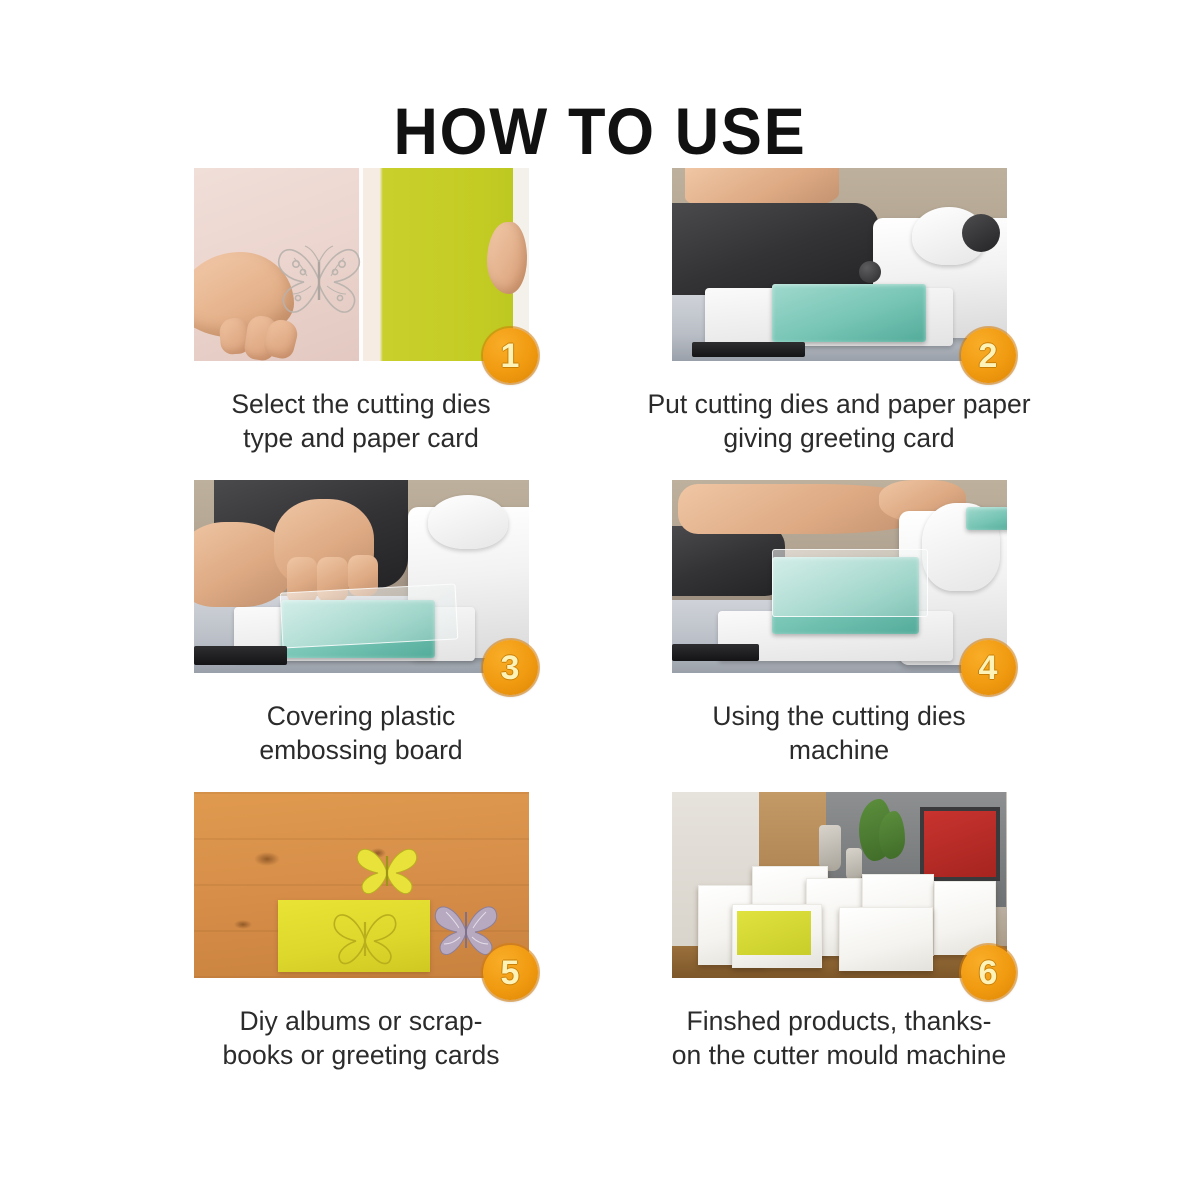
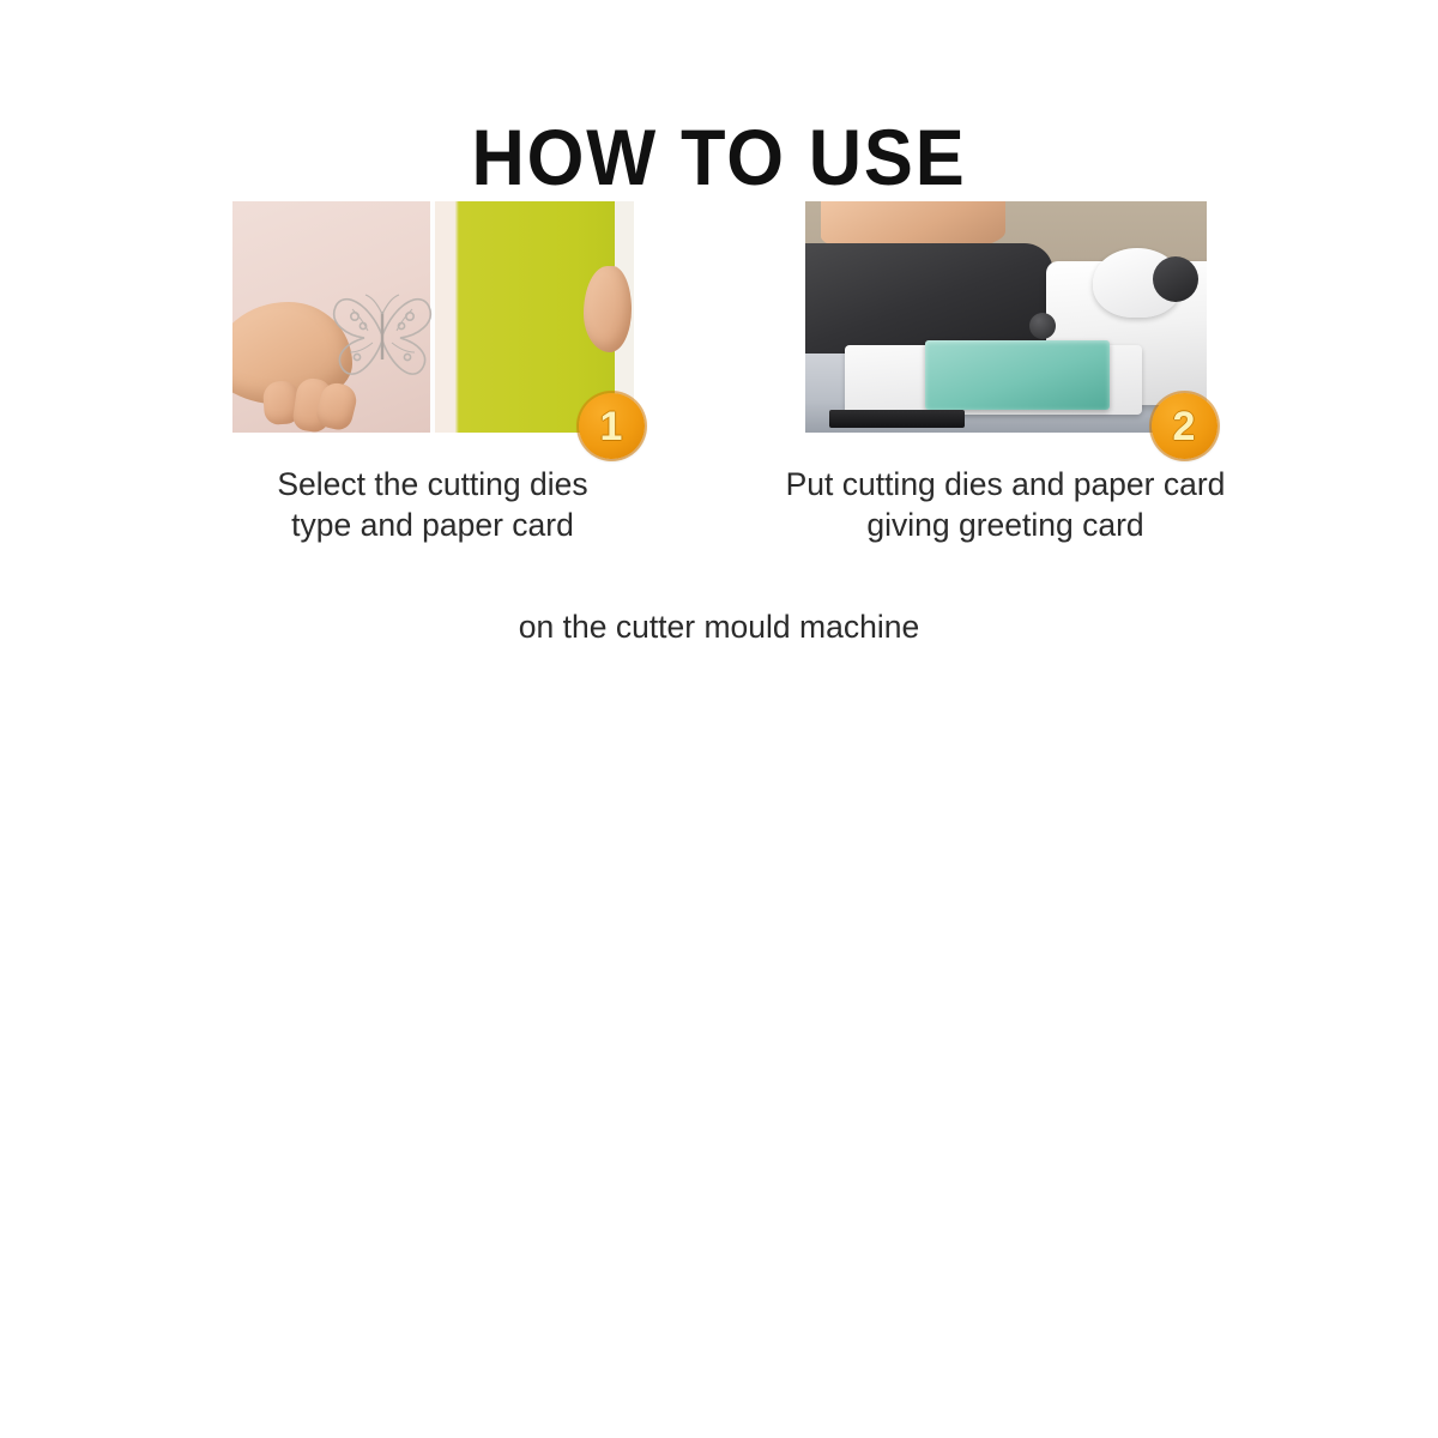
  HOW TO USE
  1
  Select the cutting dies
  type and paper card
  2
- Put cutting dies and paper paper
+ Put cutting dies and paper card
  giving greeting card
- 3
- Covering plastic
- embossing board
- 4
- Using the cutting dies
- machine
- 5
- Diy albums or scrap-
- books or greeting cards
- 6
- Finshed products, thanks-
  on the cutter mould machine
